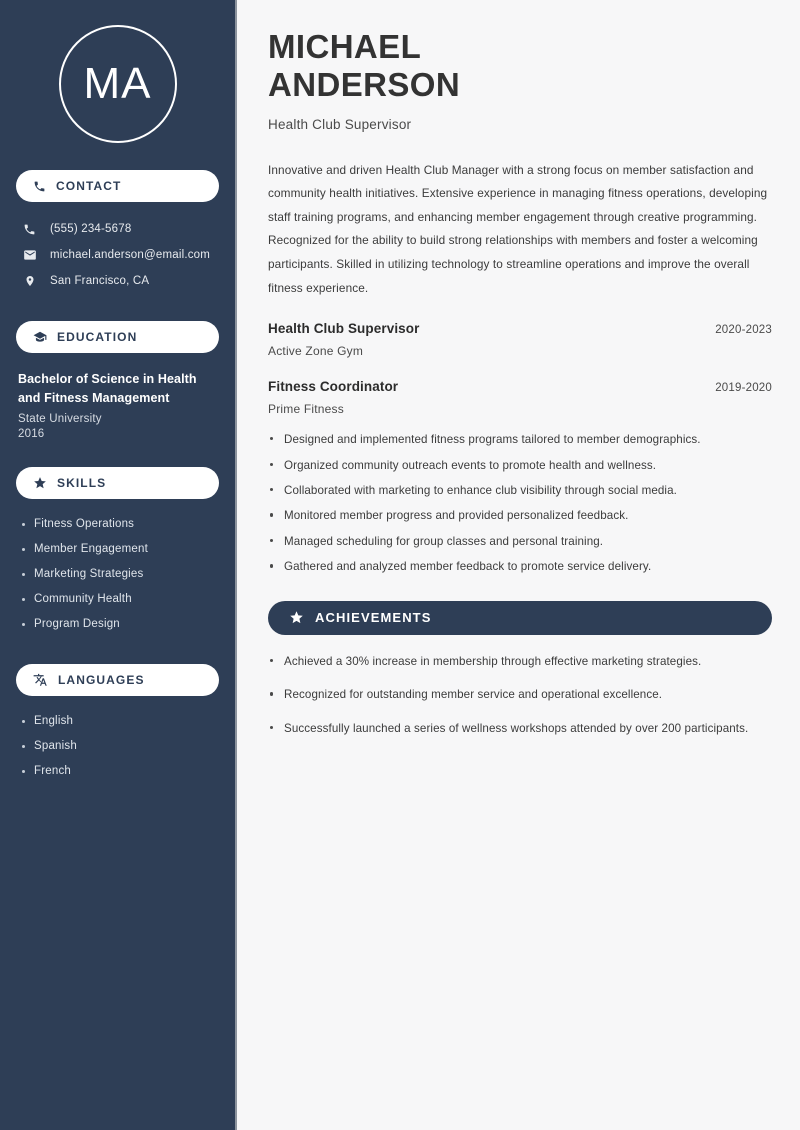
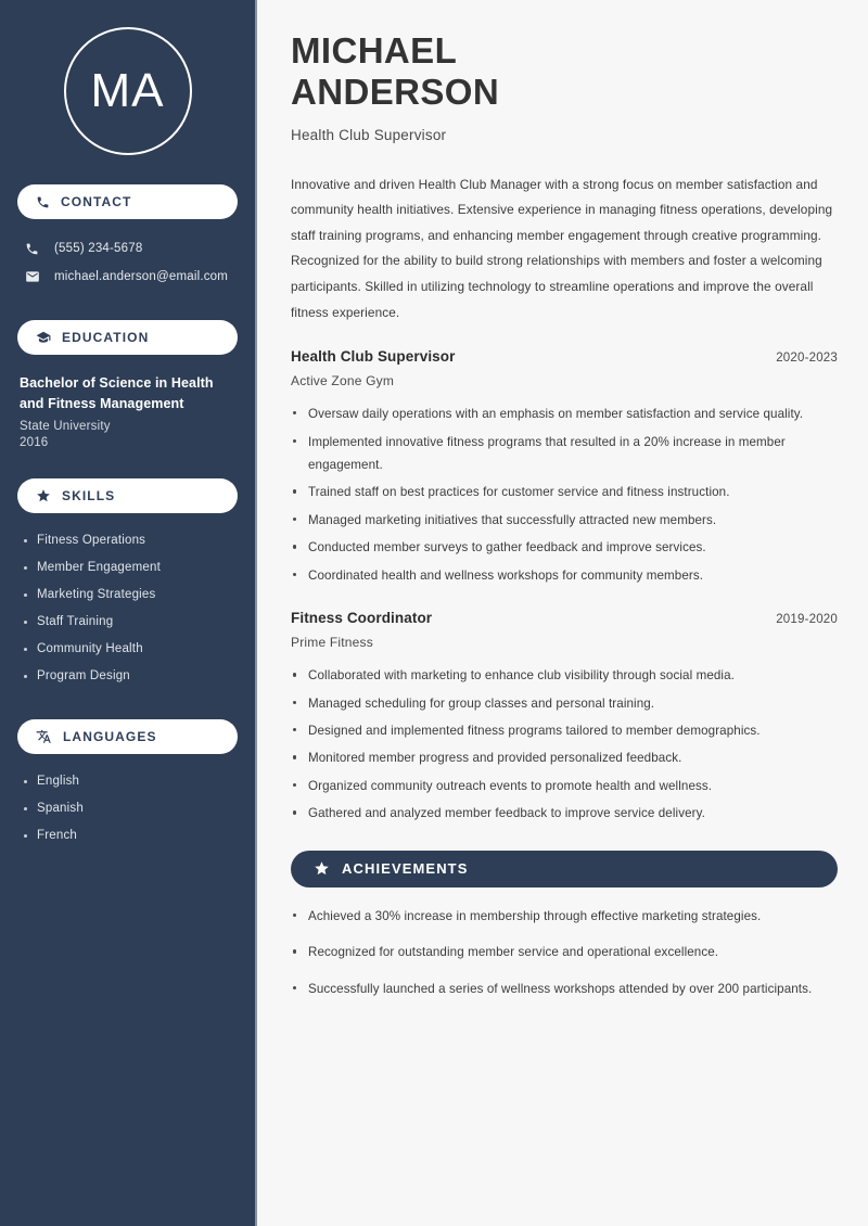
  MA
  CONTACT
  (555) 234-5678
  michael.anderson@email.com
- San Francisco, CA
  EDUCATION
  Bachelor of Science in Health and Fitness Management
  State University
  2016
  SKILLS
  Fitness Operations
  Member Engagement
  Marketing Strategies
+ Staff Training
  Community Health
  Program Design
  LANGUAGES
  English
  Spanish
  French
  MICHAEL
  ANDERSON
  Health Club Supervisor
  Innovative and driven Health Club Manager with a strong focus on member satisfaction and community health initiatives. Extensive experience in managing fitness operations, developing staff training programs, and enhancing member engagement through creative programming. Recognized for the ability to build strong relationships with members and foster a welcoming participants. Skilled in utilizing technology to streamline operations and improve the overall fitness experience.
  Health Club Supervisor
  2020-2023
  Active Zone Gym
+ Oversaw daily operations with an emphasis on member satisfaction and service quality.
+ Implemented innovative fitness programs that resulted in a 20% increase in member engagement.
+ Trained staff on best practices for customer service and fitness instruction.
+ Managed marketing initiatives that successfully attracted new members.
+ Conducted member surveys to gather feedback and improve services.
+ Coordinated health and wellness workshops for community members.
  Fitness Coordinator
  2019-2020
  Prime Fitness
- Designed and implemented fitness programs tailored to member demographics.
+ Collaborated with marketing to enhance club visibility through social media.
- Organized community outreach events to promote health and wellness.
+ Managed scheduling for group classes and personal training.
- Collaborated with marketing to enhance club visibility through social media.
+ Designed and implemented fitness programs tailored to member demographics.
  Monitored member progress and provided personalized feedback.
- Managed scheduling for group classes and personal training.
+ Organized community outreach events to promote health and wellness.
- Gathered and analyzed member feedback to promote service delivery.
+ Gathered and analyzed member feedback to improve service delivery.
  ACHIEVEMENTS
  Achieved a 30% increase in membership through effective marketing strategies.
  Recognized for outstanding member service and operational excellence.
  Successfully launched a series of wellness workshops attended by over 200 participants.
